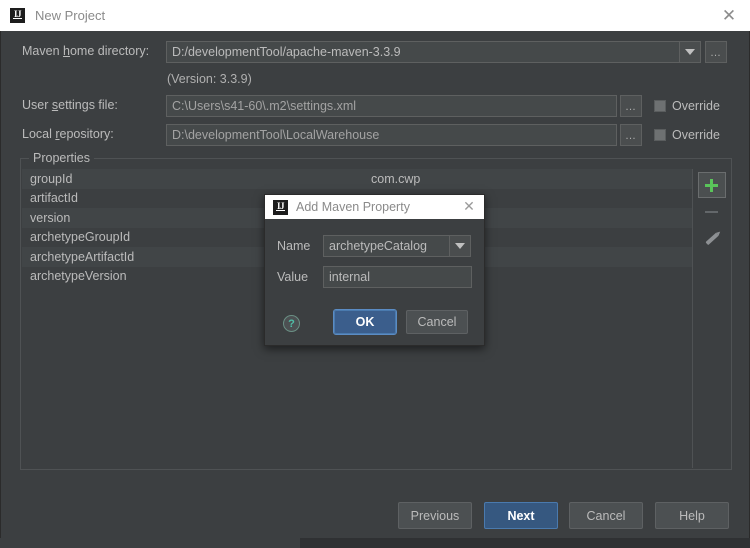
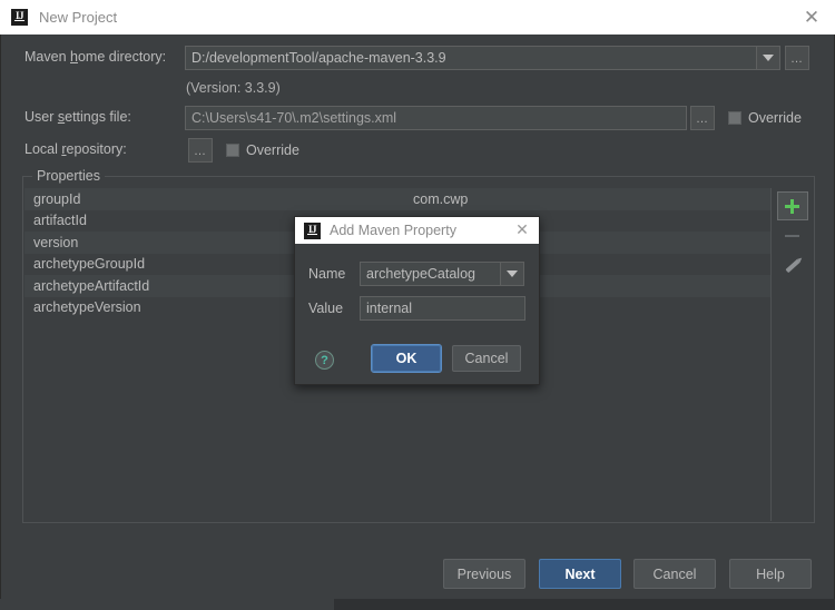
  IJ
  New Project
  ✕
  Maven home directory:
  D:/developmentTool/apache-maven-3.3.9
  …
  (Version: 3.3.9)
  User settings file:
- C:\Users\s41-60\.m2\settings.xml
+ C:\Users\s41-70\.m2\settings.xml
  …
  Override
  Local repository:
- D:\developmentTool\LocalWarehouse
  …
  Override
  Properties
  groupId
  com.cwp
  artifactId
  version
  archetypeGroupId
  archetypeArtifactId
  archetypeVersion
  Previous
  Next
  Cancel
  Help
  IJ
  Add Maven Property
  ✕
  Name
  archetypeCatalog
  Value
  internal
  ?
  OK
  Cancel
